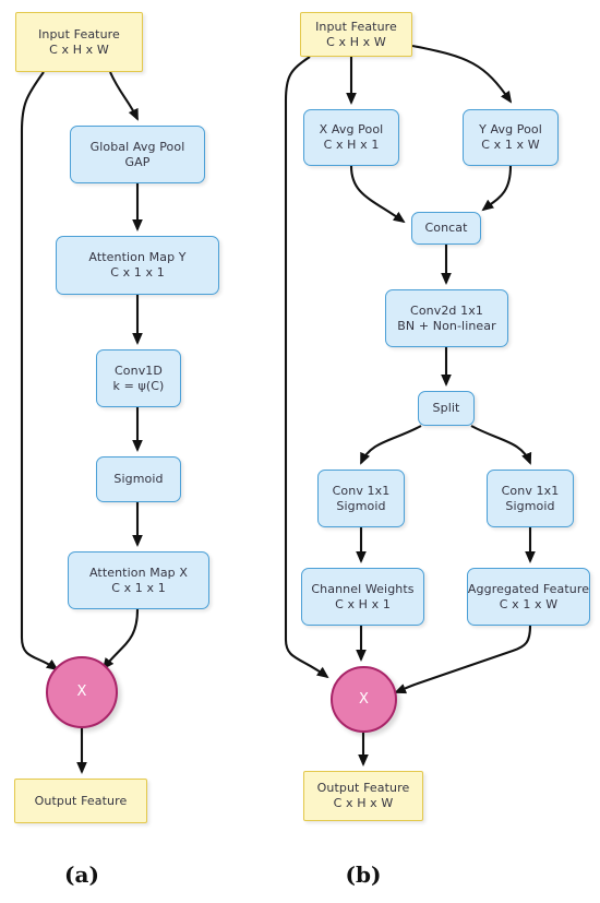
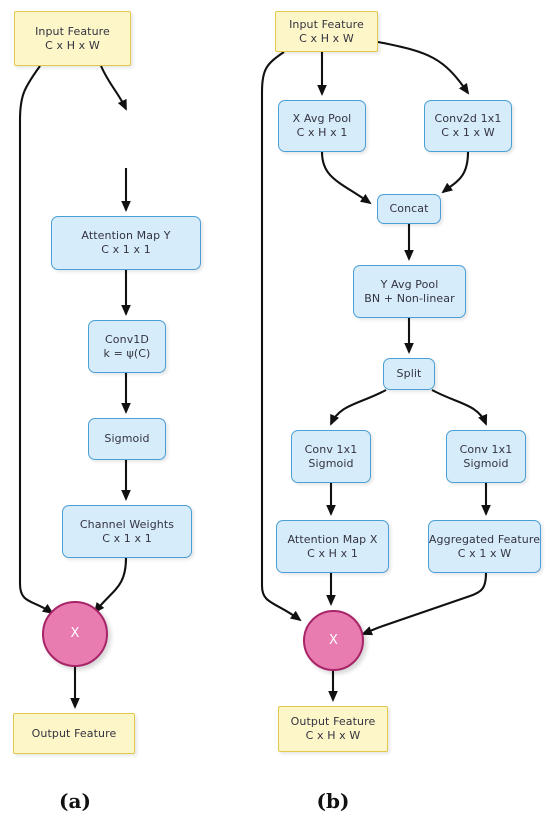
  Input Feature
  C x H x W
- Global Avg Pool
- GAP
  Attention Map Y
  C x 1 x 1
  Conv1D
  k = ψ(C)
  Sigmoid
- Attention Map X
+ Channel Weights
  C x 1 x 1
  X
  Output Feature
  (a)
  Input Feature
  C x H x W
  X Avg Pool
  C x H x 1
- Y Avg Pool
+ Conv2d 1x1
  C x 1 x W
  Concat
- Conv2d 1x1
+ Y Avg Pool
  BN + Non-linear
  Split
  Conv 1x1
  Sigmoid
  Conv 1x1
  Sigmoid
- Channel Weights
+ Attention Map X
  C x H x 1
  Aggregated Feature
  C x 1 x W
  X
  Output Feature
  C x H x W
  (b)
